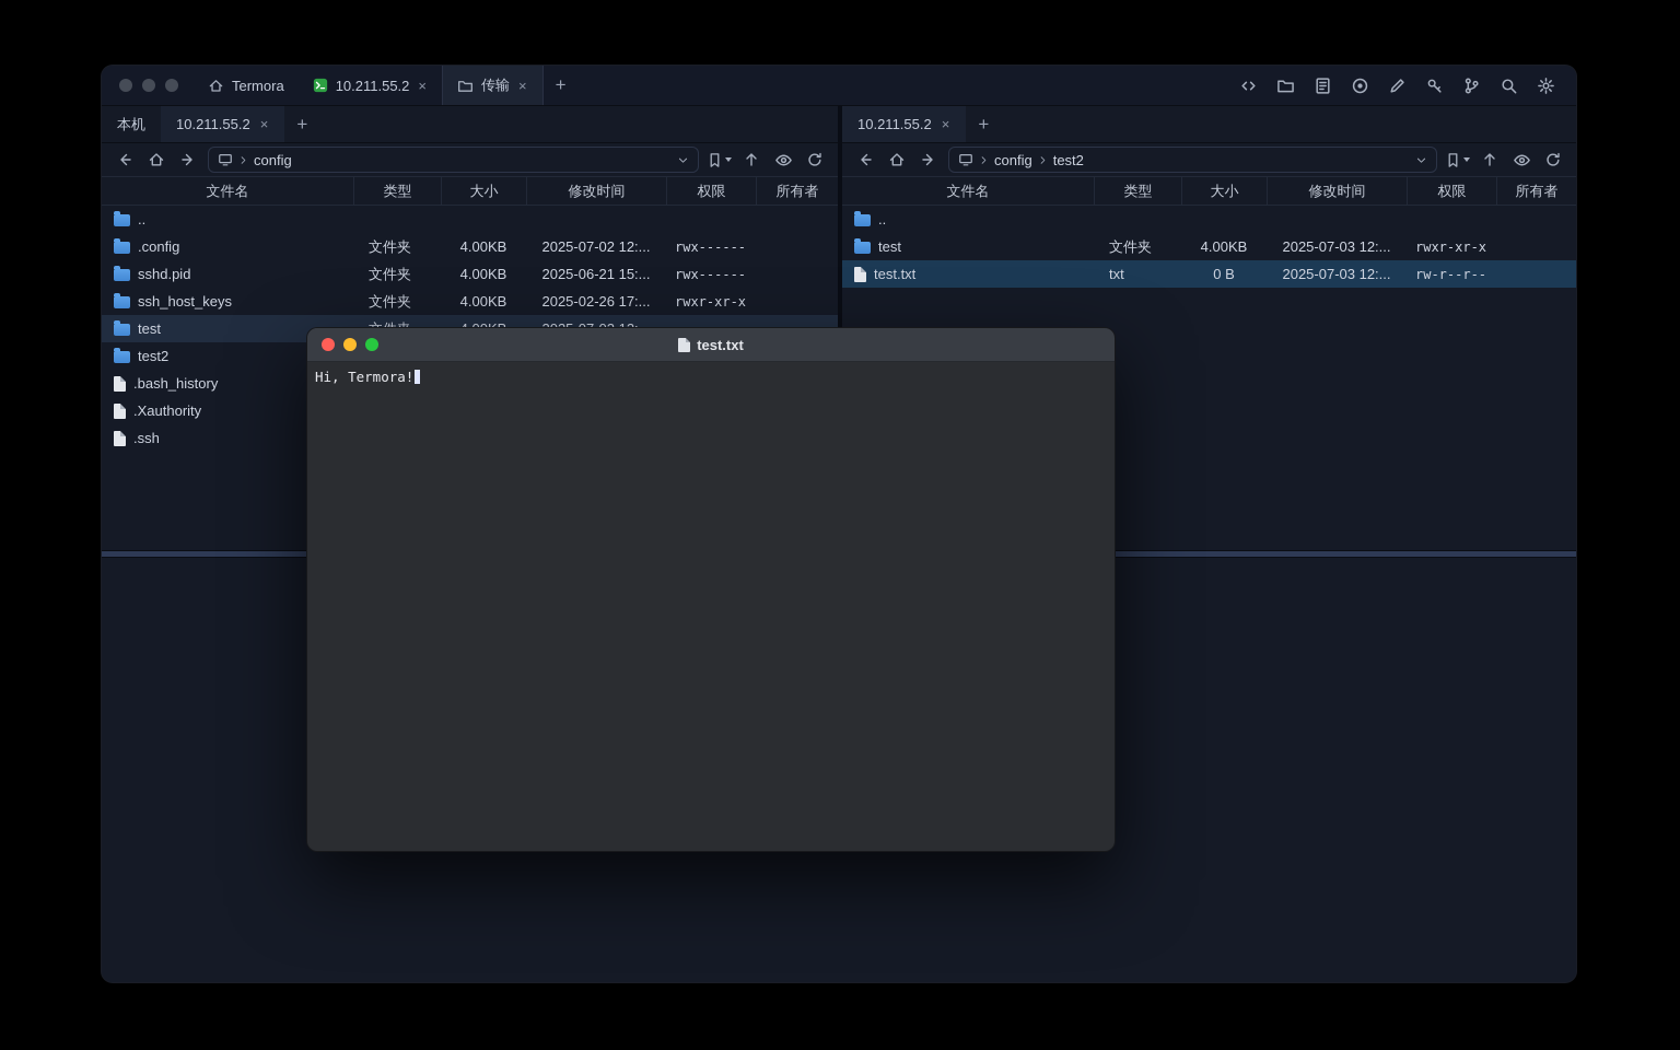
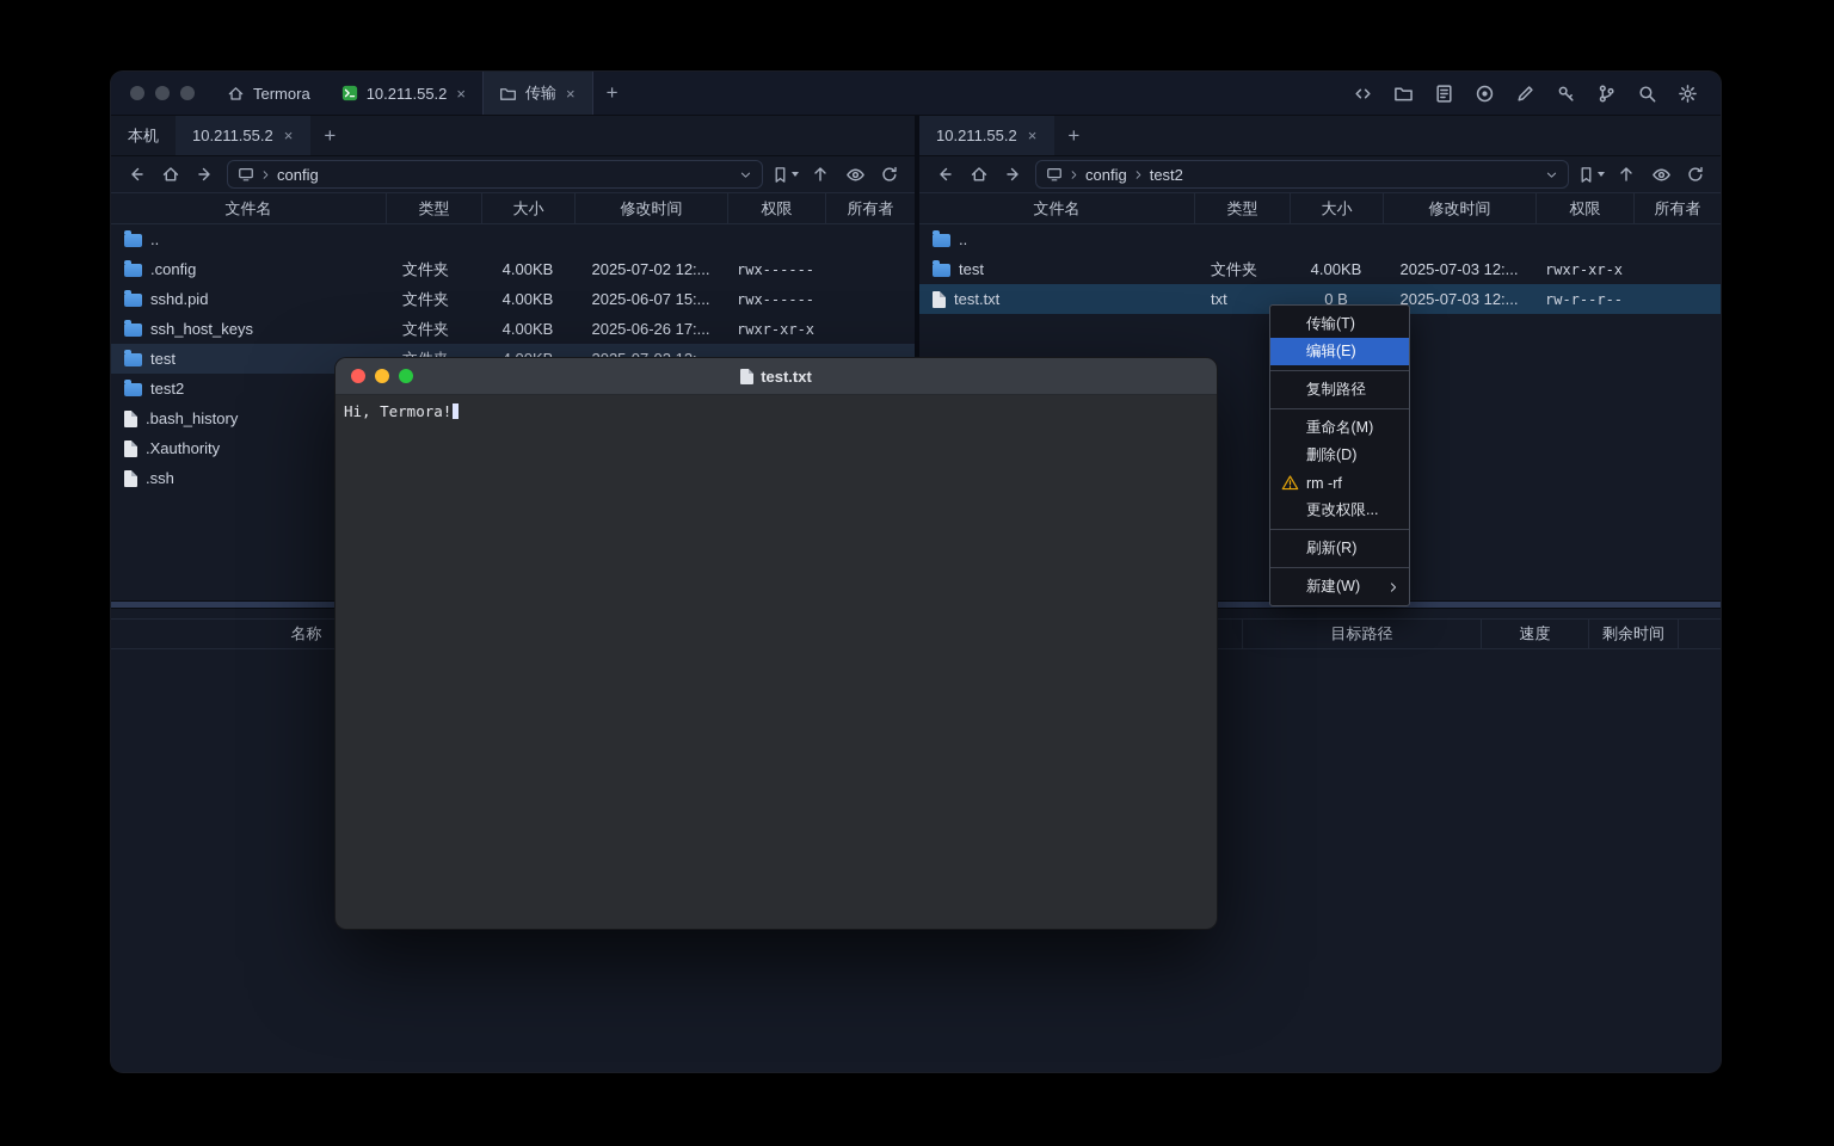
  Termora
  10.211.55.2
  ×
  传输
  ×
  +
  本机
  10.211.55.2
  ×
  +
  config
  文件名
  类型
  大小
  修改时间
  权限
  所有者
  ..
  .config
  文件夹
  4.00KB
  2025-07-02 12:...
  rwx------
  sshd.pid
  文件夹
  4.00KB
- 2025-06-21 15:...
+ 2025-06-07 15:...
  rwx------
  ssh_host_keys
  文件夹
  4.00KB
- 2025-02-26 17:...
+ 2025-06-26 17:...
  rwxr-xr-x
  test
  test2
  .bash_history
  .Xauthority
  .ssh
  10.211.55.2
  ×
  +
  config
  test2
  文件名
  类型
  大小
  修改时间
  权限
  所有者
  ..
  test
  文件夹
  4.00KB
  2025-07-03 12:...
  rwxr-xr-x
  test.txt
  txt
  0 B
  2025-07-03 12:...
  rw-r--r--
+ 名称
+ 目标路径
+ 速度
+ 剩余时间
  test.txt
  Hi, Termora!
+ 传输(T)
+ 编辑(E)
+ 复制路径
+ 重命名(M)
+ 删除(D)
+ rm -rf
+ 更改权限...
+ 刷新(R)
+ 新建(W)
